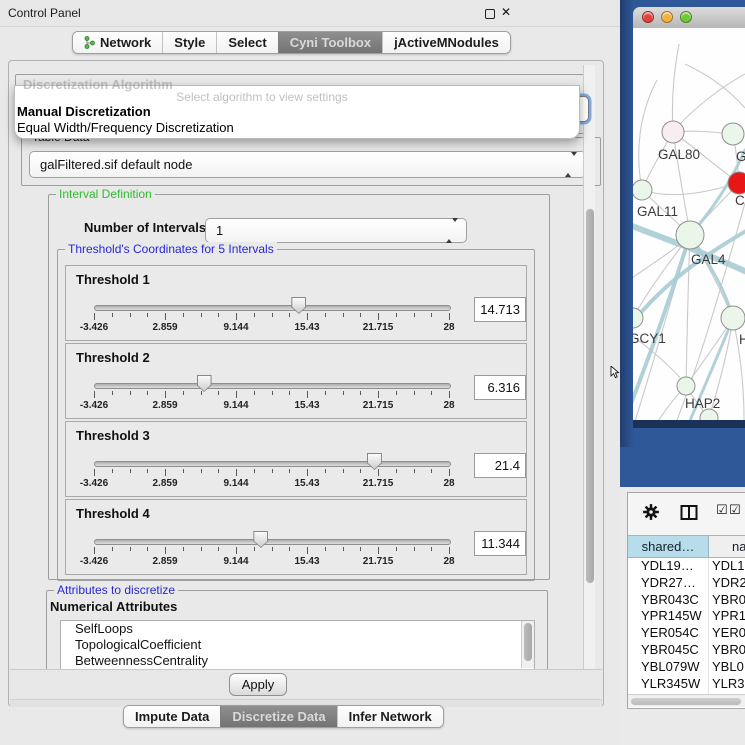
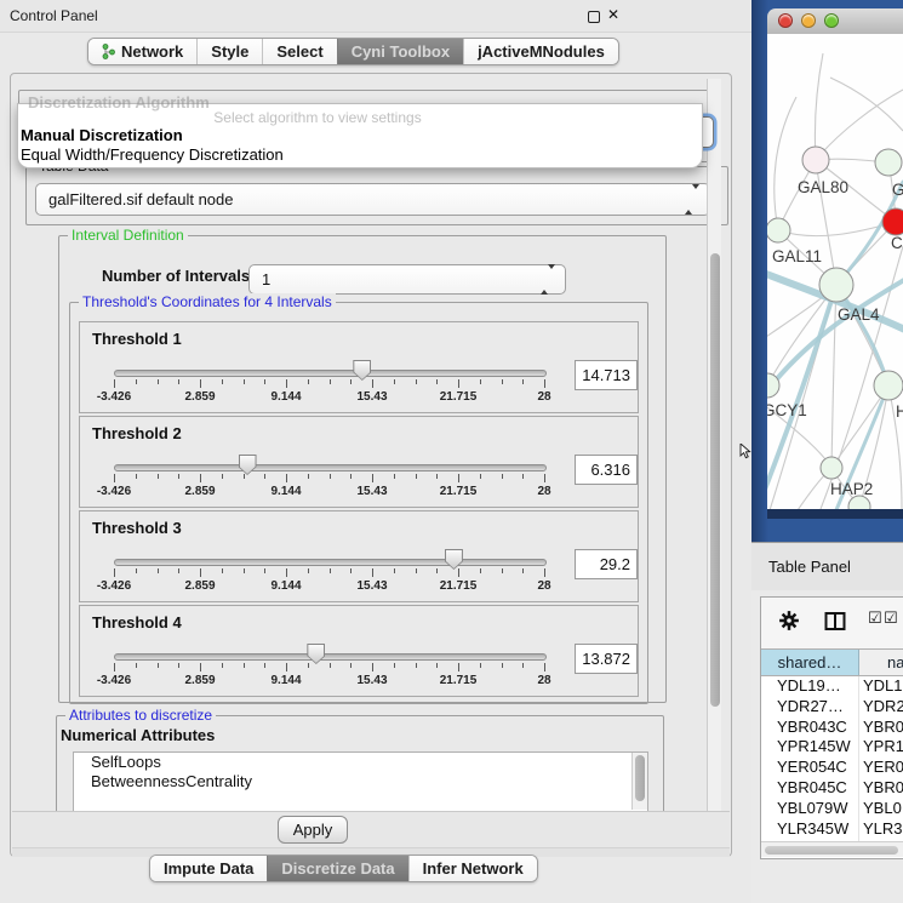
  Control Panel
  ✕
  Network
  Style
  Select
  Cyni Toolbox
  jActiveMNodules
  Discretization Algorithm
  Select algorithm to view settings
  Manual Discretization
  Equal Width/Frequency Discretization
  galFiltered.sif default node
  Interval Definition
  Number of Intervals
  1
- Threshold's Coordinates for 5 Intervals
+ Threshold's Coordinates for 4 Intervals
  Threshold 1
  -3.426
  2.859
  9.144
  15.43
  21.715
  28
  14.713
  Threshold 2
  -3.426
  2.859
  9.144
  15.43
  21.715
  28
  6.316
  Threshold 3
  -3.426
  2.859
  9.144
  15.43
  21.715
  28
- 21.4
+ 29.2
  Threshold 4
  -3.426
  2.859
  9.144
  15.43
  21.715
  28
- 11.344
+ 13.872
  Attributes to discretize
  Numerical Attributes
  SelfLoops
- TopologicalCoefficient
  BetweennessCentrality
  Apply
  Impute Data
  Discretize Data
  Infer Network
  GAL80
  C
  GAL11
  GAL4
  GCY1
  H
  HAP2
+ Table Panel
  ☑
  ☑
  shared…
  na
  YDL19…
  YDL1
  YDR27…
  YDR2
  YBR043C
  YBR0
  YPR145W
  YPR1
  YER054C
  YER0
  YBR045C
  YBR0
  YBL079W
  YBL0
  YLR345W
  YLR3
